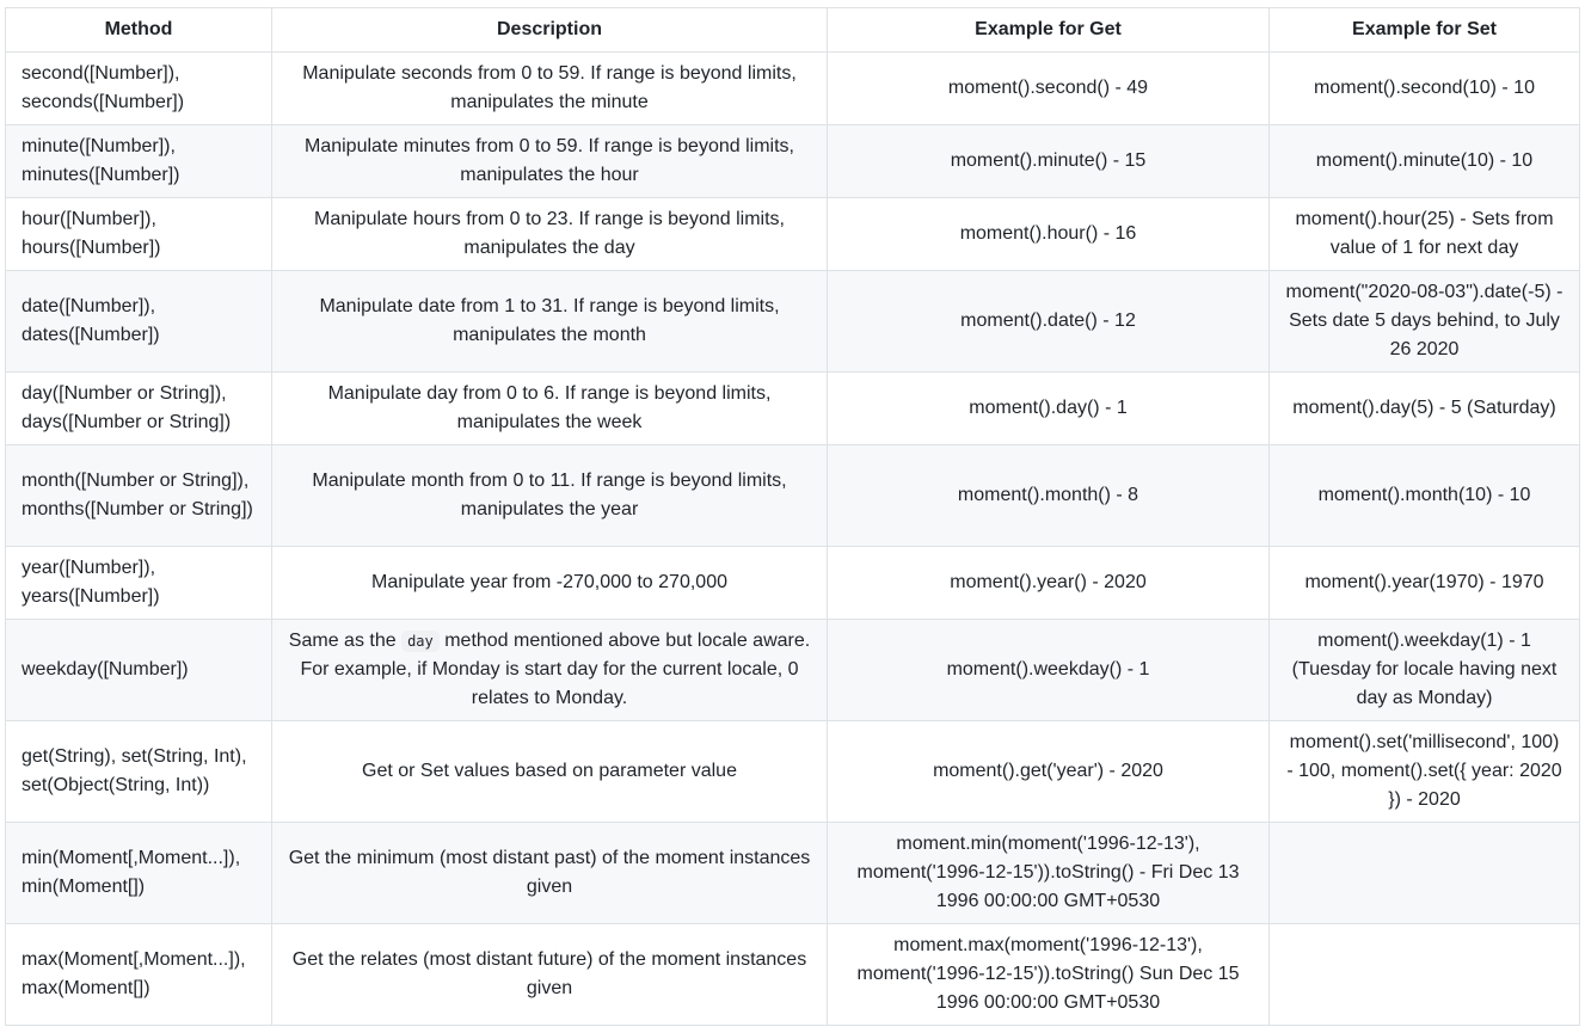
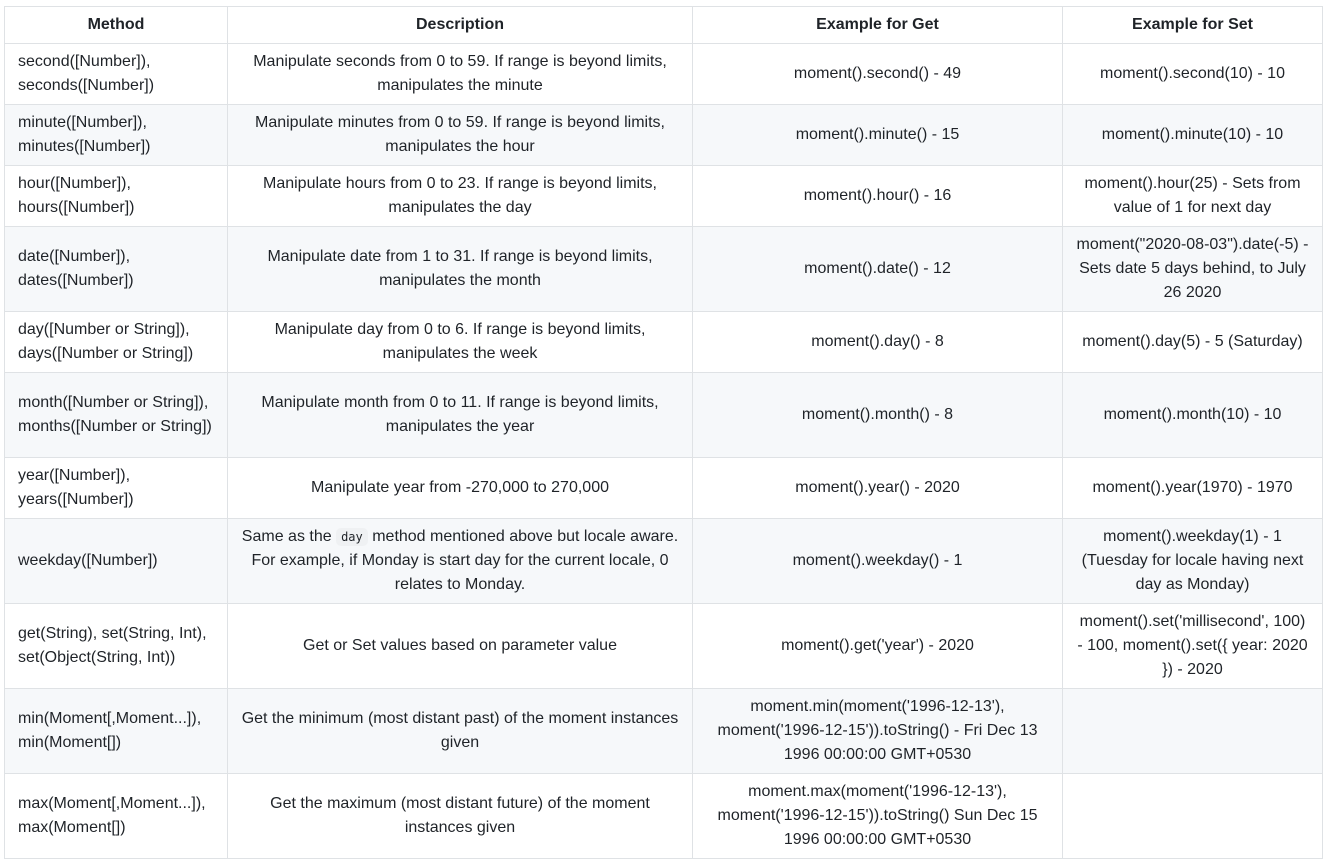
  Method	Description	Example for Get	Example for Set
  second([Number]), seconds([Number])	Manipulate seconds from 0 to 59. If range is beyond limits, manipulates the minute	moment().second() - 49	moment().second(10) - 10
  minute([Number]), minutes([Number])	Manipulate minutes from 0 to 59. If range is beyond limits, manipulates the hour	moment().minute() - 15	moment().minute(10) - 10
  hour([Number]), hours([Number])	Manipulate hours from 0 to 23. If range is beyond limits, manipulates the day	moment().hour() - 16	moment().hour(25) - Sets from value of 1 for next day
  date([Number]), dates([Number])	Manipulate date from 1 to 31. If range is beyond limits, manipulates the month	moment().date() - 12	moment("2020-08-03").date(-5) - Sets date 5 days behind, to July 26 2020
- day([Number or String]), days([Number or String])	Manipulate day from 0 to 6. If range is beyond limits, manipulates the week	moment().day() - 1	moment().day(5) - 5 (Saturday)
+ day([Number or String]), days([Number or String])	Manipulate day from 0 to 6. If range is beyond limits, manipulates the week	moment().day() - 8	moment().day(5) - 5 (Saturday)
  month([Number or String]), months([Number or String])	Manipulate month from 0 to 11. If range is beyond limits, manipulates the year	moment().month() - 8	moment().month(10) - 10
  year([Number]), years([Number])	Manipulate year from -270,000 to 270,000	moment().year() - 2020	moment().year(1970) - 1970
  weekday([Number])	Same as the day method mentioned above but locale aware. For example, if Monday is start day for the current locale, 0 relates to Monday.	moment().weekday() - 1	moment().weekday(1) - 1 (Tuesday for locale having next day as Monday)
  get(String), set(String, Int), set(Object(String, Int))	Get or Set values based on parameter value	moment().get('year') - 2020	moment().set('millisecond', 100) - 100, moment().set({ year: 2020 }) - 2020
  min(Moment[,Moment...]), min(Moment[])	Get the minimum (most distant past) of the moment instances given	moment.min(moment('1996-12-13'), moment('1996-12-15')).toString() - Fri Dec 13 1996 00:00:00 GMT+0530
- max(Moment[,Moment...]), max(Moment[])	Get the relates (most distant future) of the moment instances given	moment.max(moment('1996-12-13'), moment('1996-12-15')).toString() Sun Dec 15 1996 00:00:00 GMT+0530
+ max(Moment[,Moment...]), max(Moment[])	Get the maximum (most distant future) of the moment instances given	moment.max(moment('1996-12-13'), moment('1996-12-15')).toString() Sun Dec 15 1996 00:00:00 GMT+0530
